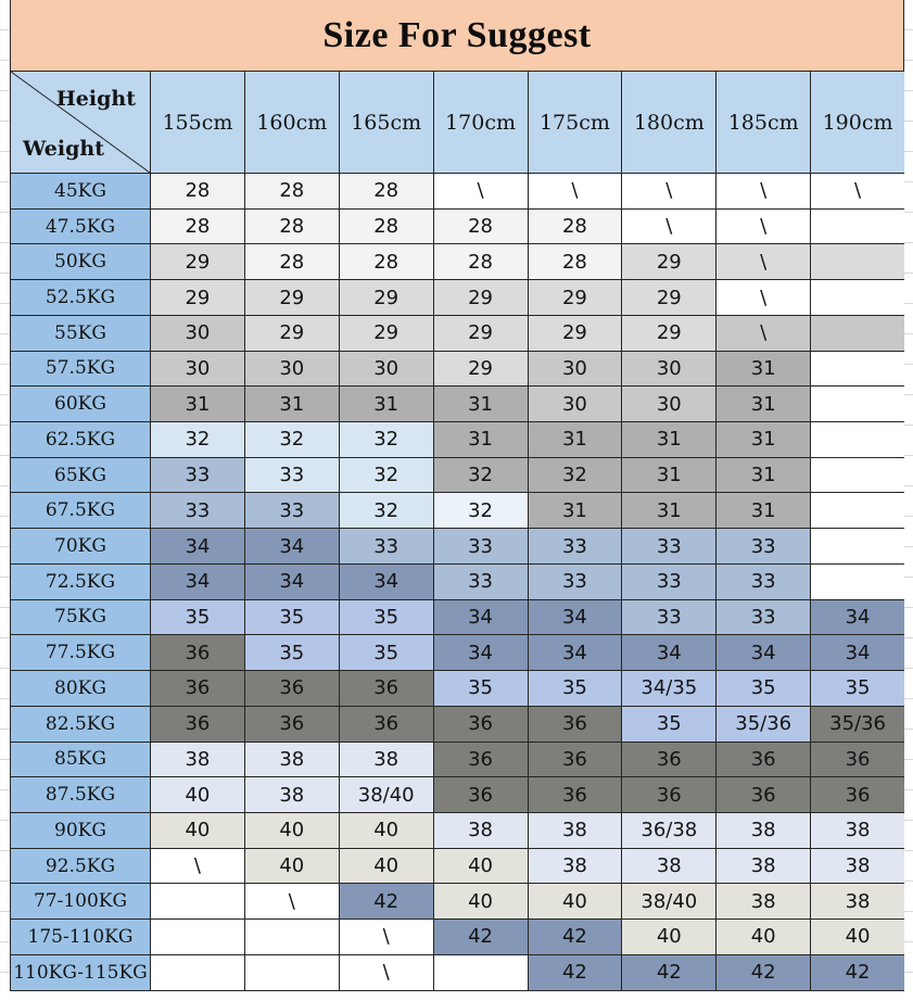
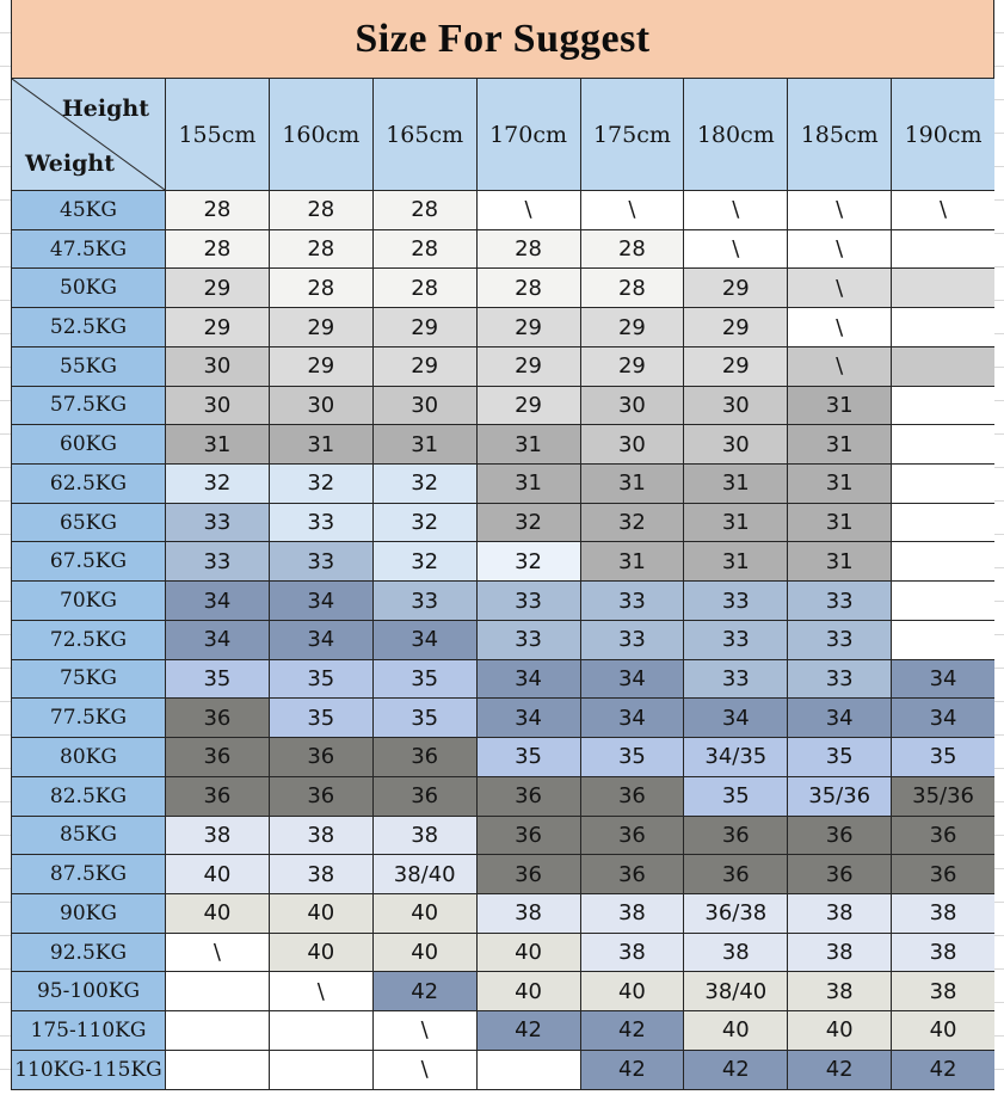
  Size For Suggest
  Height Weight	155cm	160cm	165cm	170cm	175cm	180cm	185cm	190cm
  45KG	28	28	28	\	\	\	\	\
  47.5KG	28	28	28	28	28	\	\
  50KG	29	28	28	28	28	29	\
  52.5KG	29	29	29	29	29	29	\
  55KG	30	29	29	29	29	29	\
  57.5KG	30	30	30	29	30	30	31
  60KG	31	31	31	31	30	30	31
  62.5KG	32	32	32	31	31	31	31
  65KG	33	33	32	32	32	31	31
  67.5KG	33	33	32	32	31	31	31
  70KG	34	34	33	33	33	33	33
  72.5KG	34	34	34	33	33	33	33
  75KG	35	35	35	34	34	33	33	34
  77.5KG	36	35	35	34	34	34	34	34
  80KG	36	36	36	35	35	34/35	35	35
  82.5KG	36	36	36	36	36	35	35/36	35/36
  85KG	38	38	38	36	36	36	36	36
  87.5KG	40	38	38/40	36	36	36	36	36
  90KG	40	40	40	38	38	36/38	38	38
  92.5KG	\	40	40	40	38	38	38	38
- 77-100KG		\	42	40	40	38/40	38	38
+ 95-100KG		\	42	40	40	38/40	38	38
  175-110KG			\	42	42	40	40	40
  110KG-115KG			\		42	42	42	42
